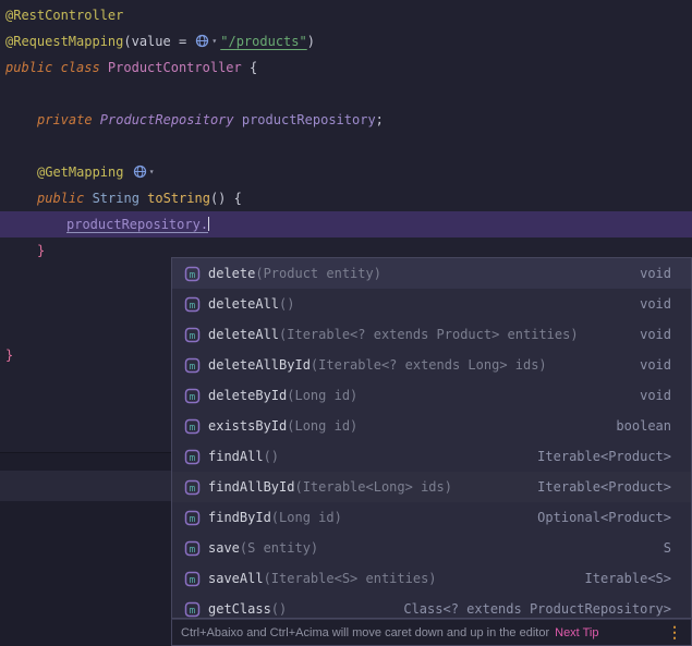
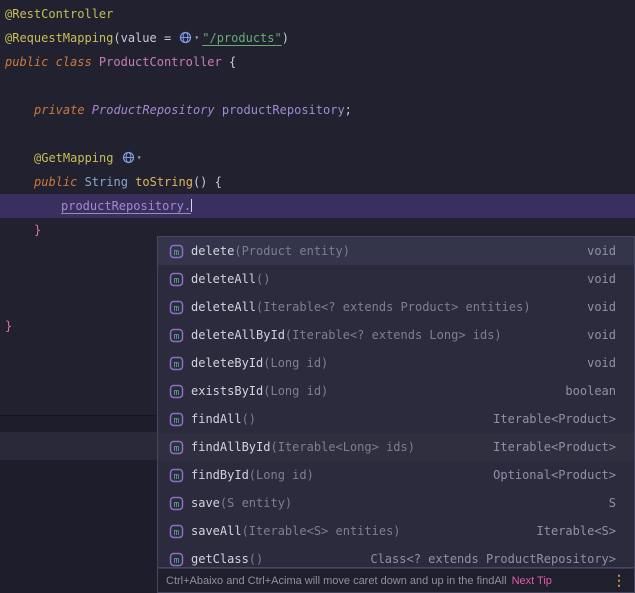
  @RestController
  @RequestMapping(value = ▾ "/products")
  public class ProductController {
  private ProductRepository productRepository;
  @GetMapping ▾
  public String toString() {
  productRepository.
  }
  }
  m
  delete
  (Product entity)
  void
  m
  deleteAll
  ()
  void
  m
  deleteAll
  (Iterable<? extends Product> entities)
  void
  m
  deleteAllById
  (Iterable<? extends Long> ids)
  void
  m
  deleteById
  (Long id)
  void
  m
  existsById
  (Long id)
  boolean
  m
  findAll
  ()
  Iterable<Product>
  m
  findAllById
  (Iterable<Long> ids)
  Iterable<Product>
  m
  findById
  (Long id)
  Optional<Product>
  m
  save
  (S entity)
  S
  m
  saveAll
  (Iterable<S> entities)
  Iterable<S>
  m
  getClass
  ()
  Class<? extends ProductRepository>
- Ctrl+Abaixo and Ctrl+Acima will move caret down and up in the editor
+ Ctrl+Abaixo and Ctrl+Acima will move caret down and up in the findAll
  Next Tip
  ⋮
